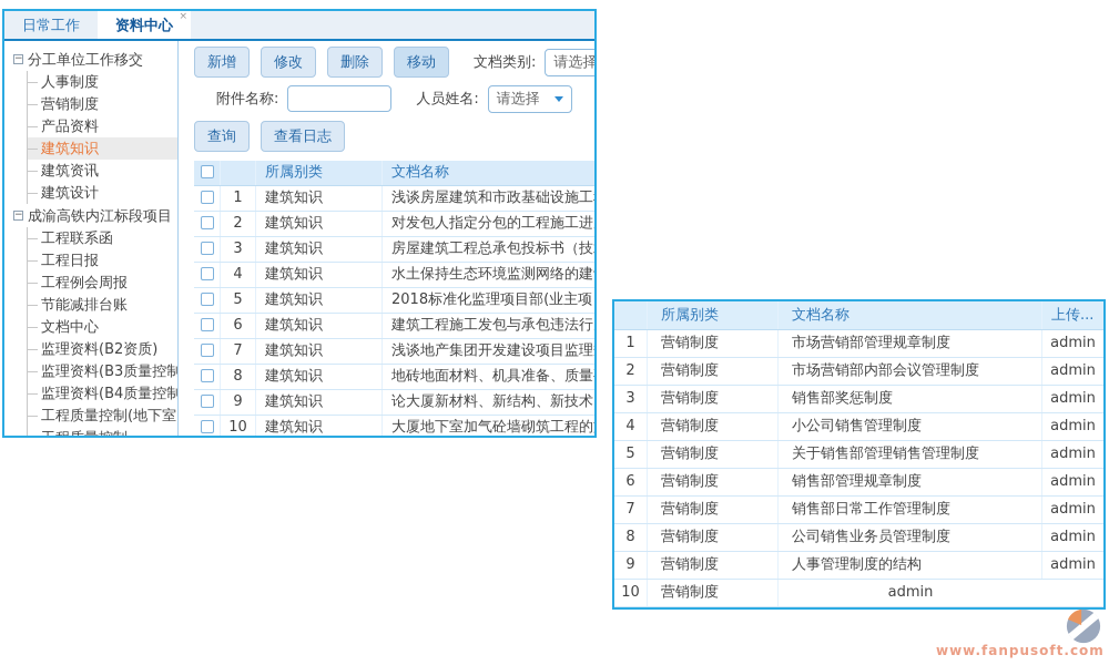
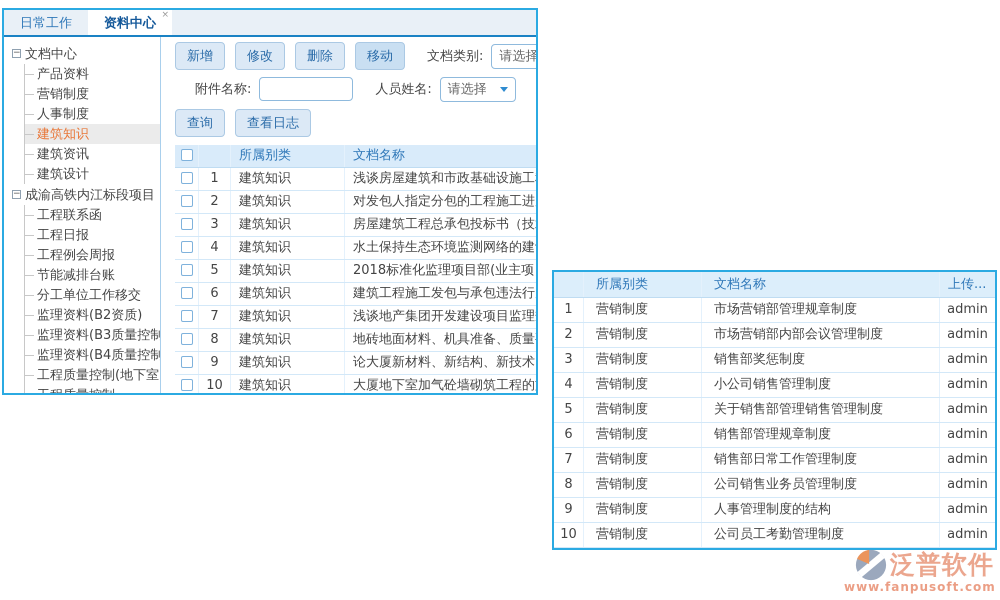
  日常工作
  资料中心
  ×
  −
- 分工单位工作移交
+ 文档中心
- 人事制度
+ 产品资料
  营销制度
- 产品资料
+ 人事制度
  建筑知识
  建筑资讯
  建筑设计
  −
  成渝高铁内江标段项目
  工程联系函
  工程日报
  工程例会周报
  节能减排台账
- 文档中心
+ 分工单位工作移交
  监理资料(B2资质)
  监理资料(B3质量控制
  监理资料(B4质量控制
  工程质量控制(地下室
  新增 修改 删除 移动
  文档类别:
  请选择
  附件名称:
  人员姓名:
  请选择
  查询
  查看日志
  所属别类
  文档名称
  1
  建筑知识
  浅谈房屋建筑和市政基础设施工
  2
  建筑知识
  对发包人指定分包的工程施工进
  3
  建筑知识
  房屋建筑工程总承包投标书（技
  4
  建筑知识
  水土保持生态环境监测网络的建
  5
  建筑知识
  6
  建筑知识
  建筑工程施工发包与承包违法行
  7
  建筑知识
  浅谈地产集团开发建设项目监理
  8
  建筑知识
  地砖地面材料、机具准备、质量
  9
  建筑知识
  论大厦新材料、新结构、新技术
  10
  建筑知识
  大厦地下室加气砼墙砌筑工程的
  所属别类
  文档名称
  上传...
  1
  营销制度
  市场营销部管理规章制度
  admin
  2
  营销制度
  市场营销部内部会议管理制度
  admin
  3
  营销制度
  销售部奖惩制度
  admin
  4
  营销制度
  小公司销售管理制度
  admin
  5
  营销制度
  关于销售部管理销售管理制度
  admin
  6
  营销制度
  销售部管理规章制度
  admin
  7
  营销制度
  销售部日常工作管理制度
  admin
  8
  营销制度
  公司销售业务员管理制度
  admin
  9
  营销制度
  人事管理制度的结构
  admin
  10
  营销制度
+ 公司员工考勤管理制度
  admin
+ 泛普软件
  www.fanpusoft.com
